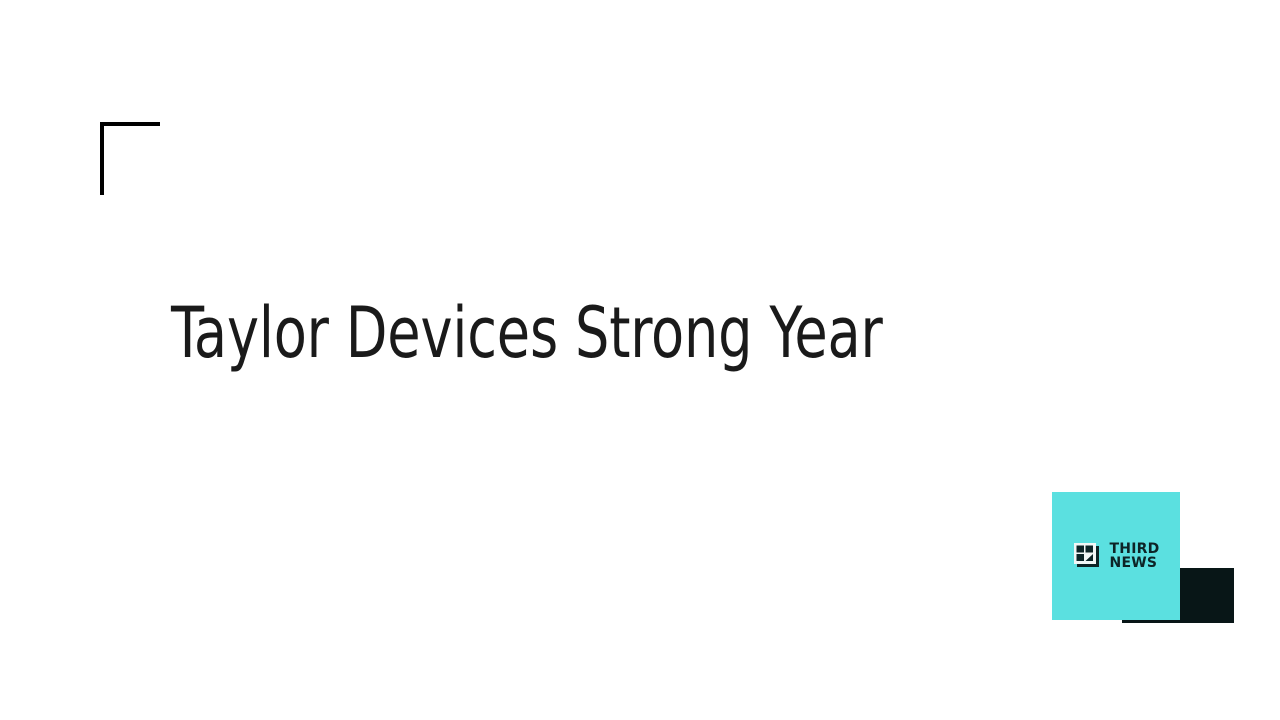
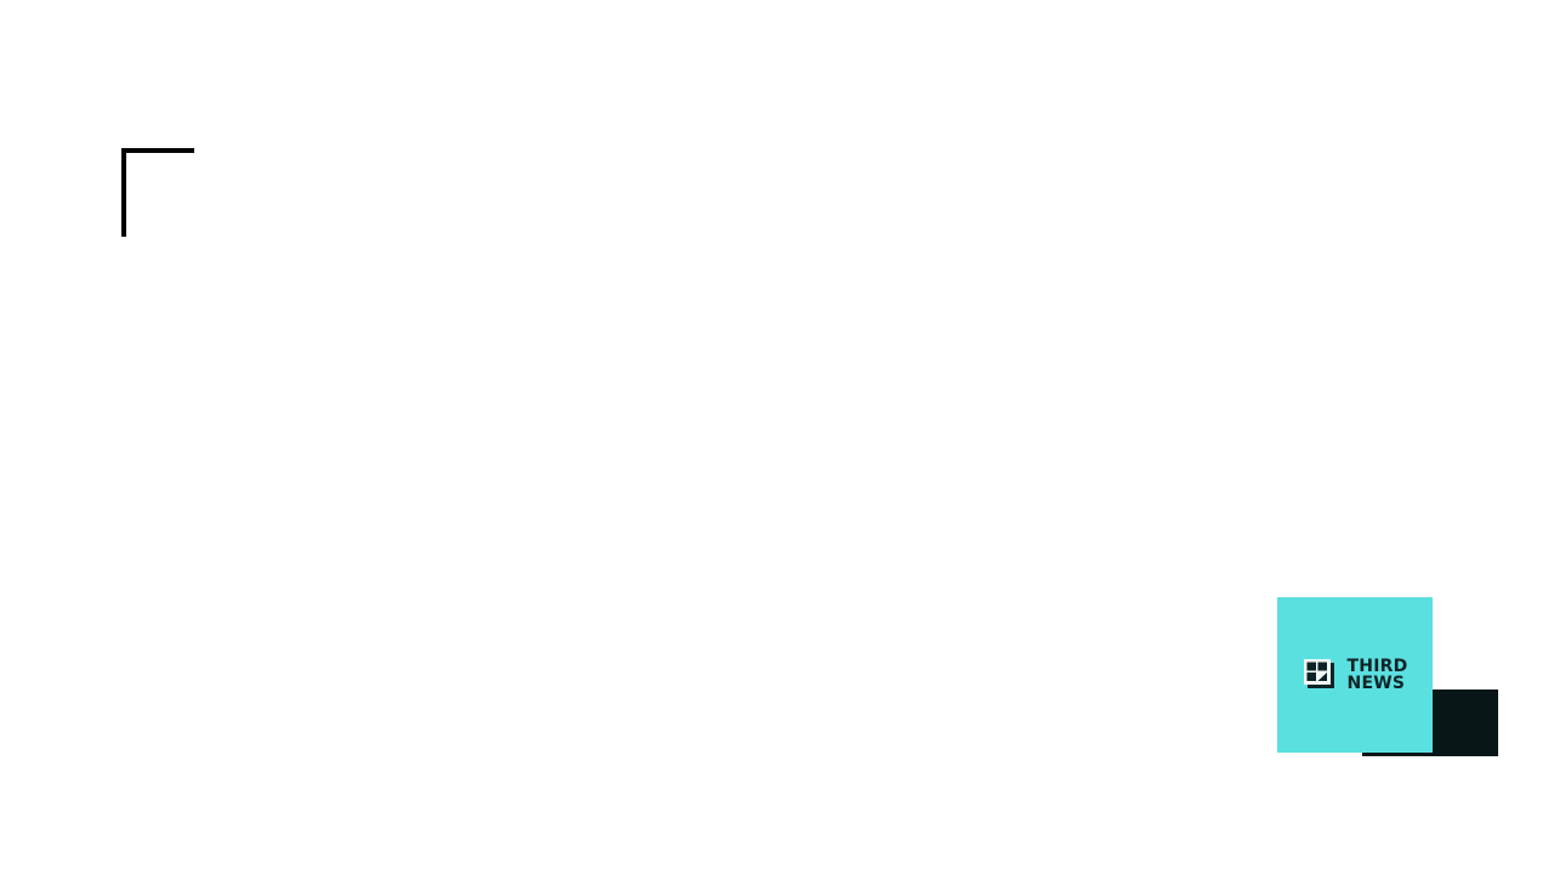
- Taylor Devices Strong Year
  THIRD
  NEWS
